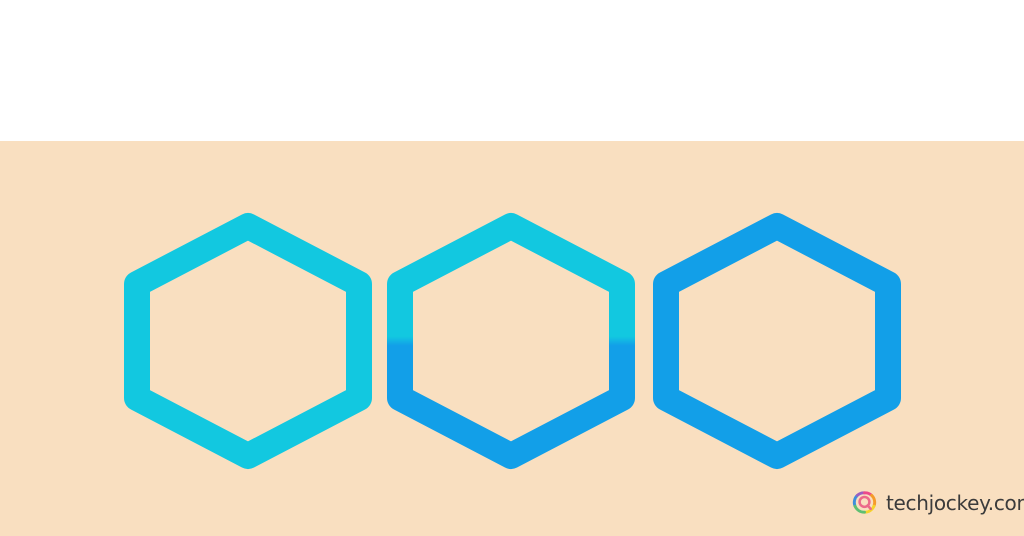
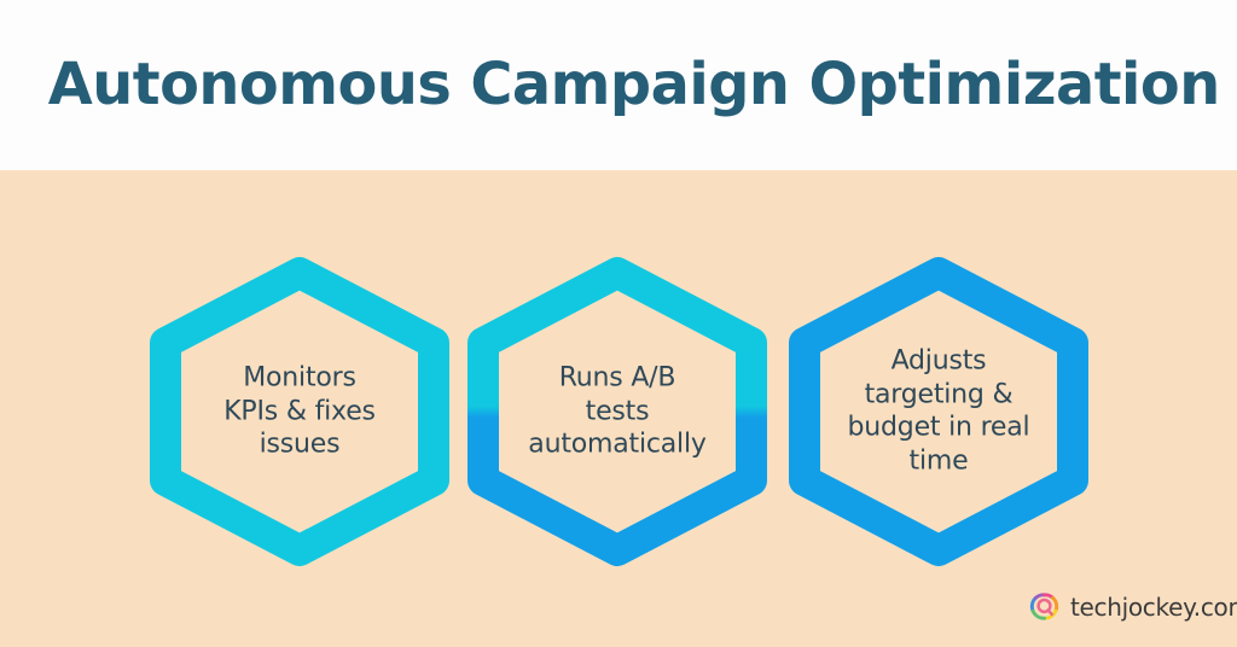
+ Autonomous Campaign Optimization
+ Monitors
+ KPIs & fixes
+ issues
+ Runs A/B
+ tests
+ automatically
+ Adjusts
+ targeting &
+ budget in real
+ time
  techjockey.co
